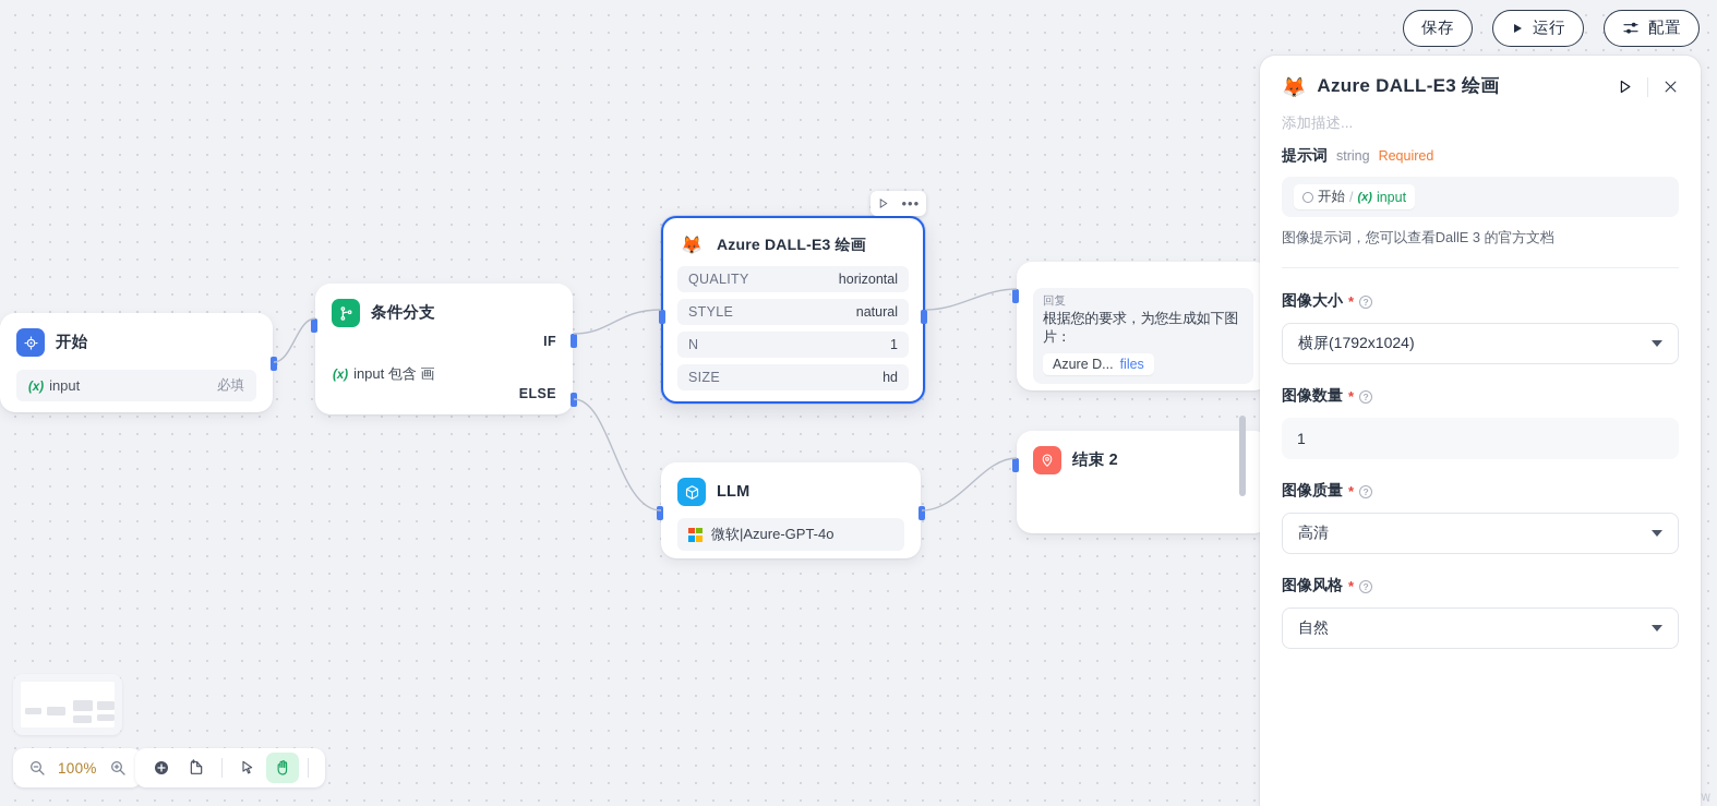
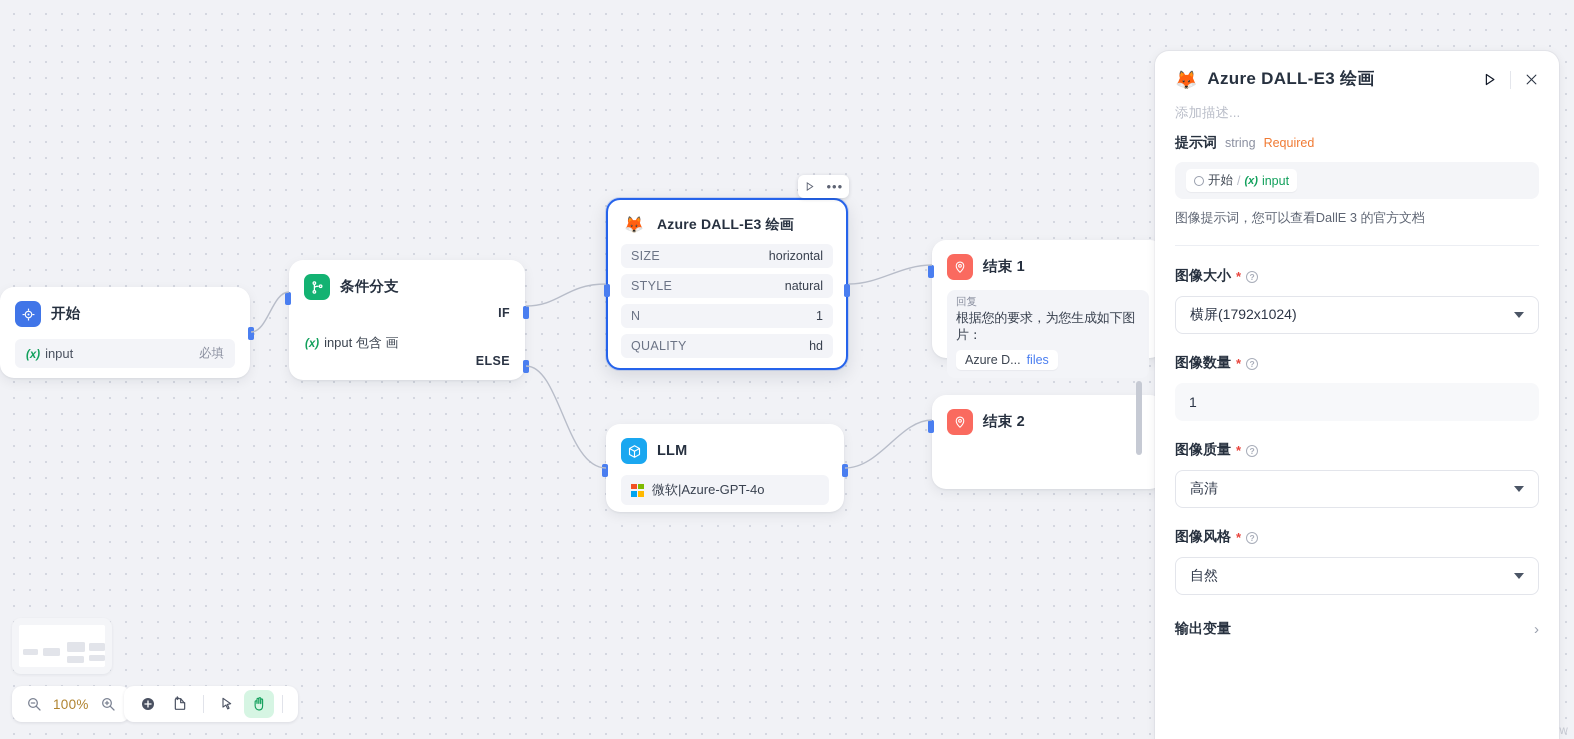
  开始
  (x) input
  必填
  条件分支
  IF
  (x) input 包含 画
  ELSE
  •••
  🦊
  Azure DALL-E3 绘画
- QUALITY
+ SIZE
  horizontal
  STYLE
  natural
  N
  1
- SIZE
+ QUALITY
  hd
  LLM
  微软|Azure-GPT-4o
+ 结束 1
  回复
  根据您的要求，为您生成如下图片：
  Azure D...
  files
  结束 2
  100%
- 保存
- 运行
- 配置
  🦊
  Azure DALL-E3 绘画
  添加描述...
  提示词
  string
  Required
  开始
  /
  (x)
  input
  图像提示词，您可以查看DallE 3 的官方文档
  图像大小
  *
  ?
  横屏(1792x1024)
  图像数量
  *
  ?
  1
  图像质量
  *
  ?
  高清
  图像风格
  *
  ?
  自然
+ 输出变量
+ ›
